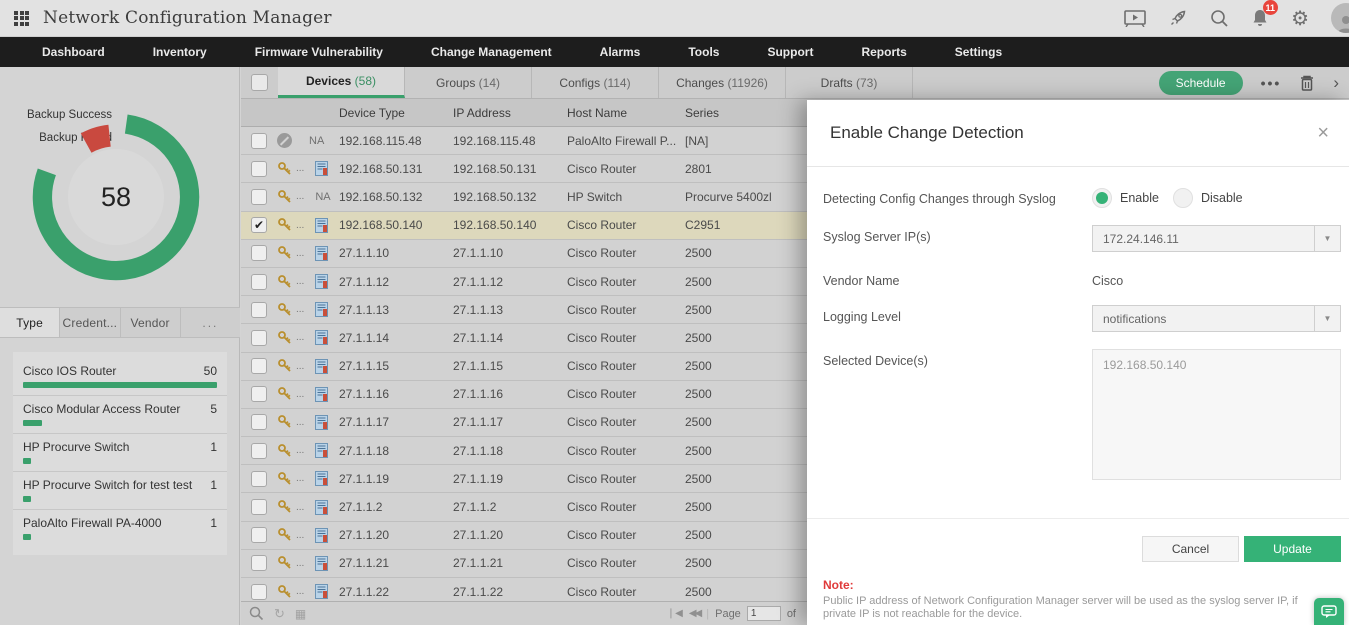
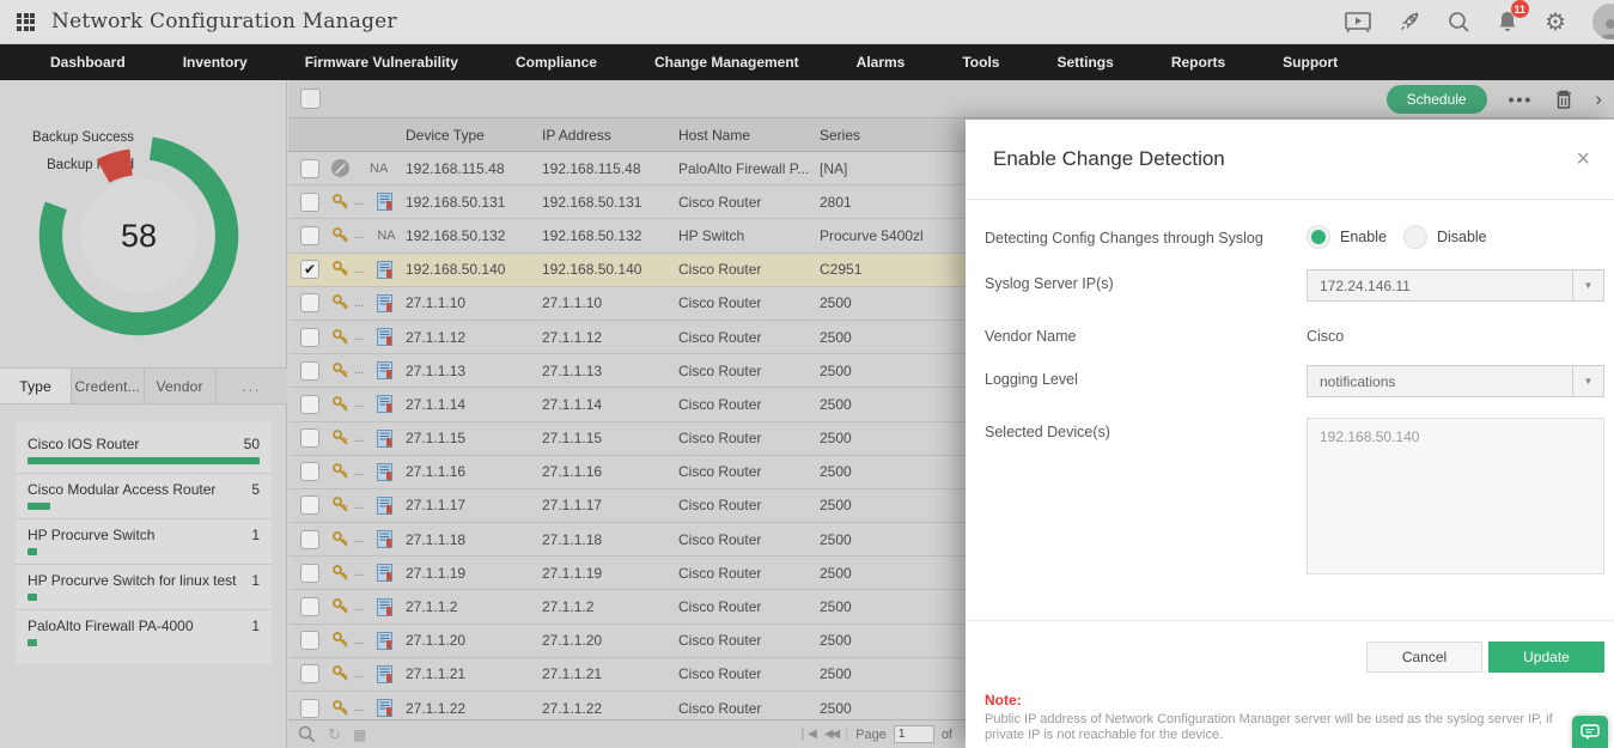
  Network Configuration Manager
  11
  ⚙
  Dashboard
  Inventory
  Firmware Vulnerability
+ Compliance
  Change Management
  Alarms
  Tools
- Support
+ Settings
  Reports
- Settings
+ Support
  Backup Success
  58
  Type
  Credent...
  Vendor
  ...
  Cisco IOS Router
  50
  Cisco Modular Access Router
  5
  HP Procurve Switch
  1
- HP Procurve Switch for test test
+ HP Procurve Switch for linux test
  1
  PaloAlto Firewall PA-4000
  1
- Devices (58)
- Groups (14)
- Configs (114)
- Changes (11926)
- Drafts (73)
  Schedule
  •••
  ›
  Device Type
  IP Address
  Host Name
  Series
  NA
  192.168.115.48
  192.168.115.48
  PaloAlto Firewall P...
  [NA]
  ...
  192.168.50.131
  192.168.50.131
  Cisco Router
  2801
  ...
  NA
  192.168.50.132
  192.168.50.132
  HP Switch
  Procurve 5400zl
  ✔
  ...
  192.168.50.140
  192.168.50.140
  Cisco Router
  C2951
  ...
  27.1.1.10
  27.1.1.10
  Cisco Router
  2500
  ...
  27.1.1.12
  27.1.1.12
  Cisco Router
  2500
  ...
  27.1.1.13
  27.1.1.13
  Cisco Router
  2500
  ...
  27.1.1.14
  27.1.1.14
  Cisco Router
  2500
  ...
  27.1.1.15
  27.1.1.15
  Cisco Router
  2500
  ...
  27.1.1.16
  27.1.1.16
  Cisco Router
  2500
  ...
  27.1.1.17
  27.1.1.17
  Cisco Router
  2500
  ...
  27.1.1.18
  27.1.1.18
  Cisco Router
  2500
  ...
  27.1.1.19
  27.1.1.19
  Cisco Router
  2500
  ...
  27.1.1.2
  27.1.1.2
  Cisco Router
  2500
  ...
  27.1.1.20
  27.1.1.20
  Cisco Router
  2500
  ...
  27.1.1.21
  27.1.1.21
  Cisco Router
  2500
  ...
  27.1.1.22
  27.1.1.22
  Cisco Router
  2500
  ↻
  ▦
  ❘◀
  ◀◀
  Page
  1
  of
  Enable Change Detection
  ×
  Detecting Config Changes through Syslog
  Enable
  Disable
  Syslog Server IP(s)
  172.24.146.11
  ▼
  Vendor Name
  Cisco
  Logging Level
  notifications
  ▼
  Selected Device(s)
  192.168.50.140
  Cancel
  Update
  Note:
  Public IP address of Network Configuration Manager server will be used as the syslog server IP, if private IP is not reachable for the device.
